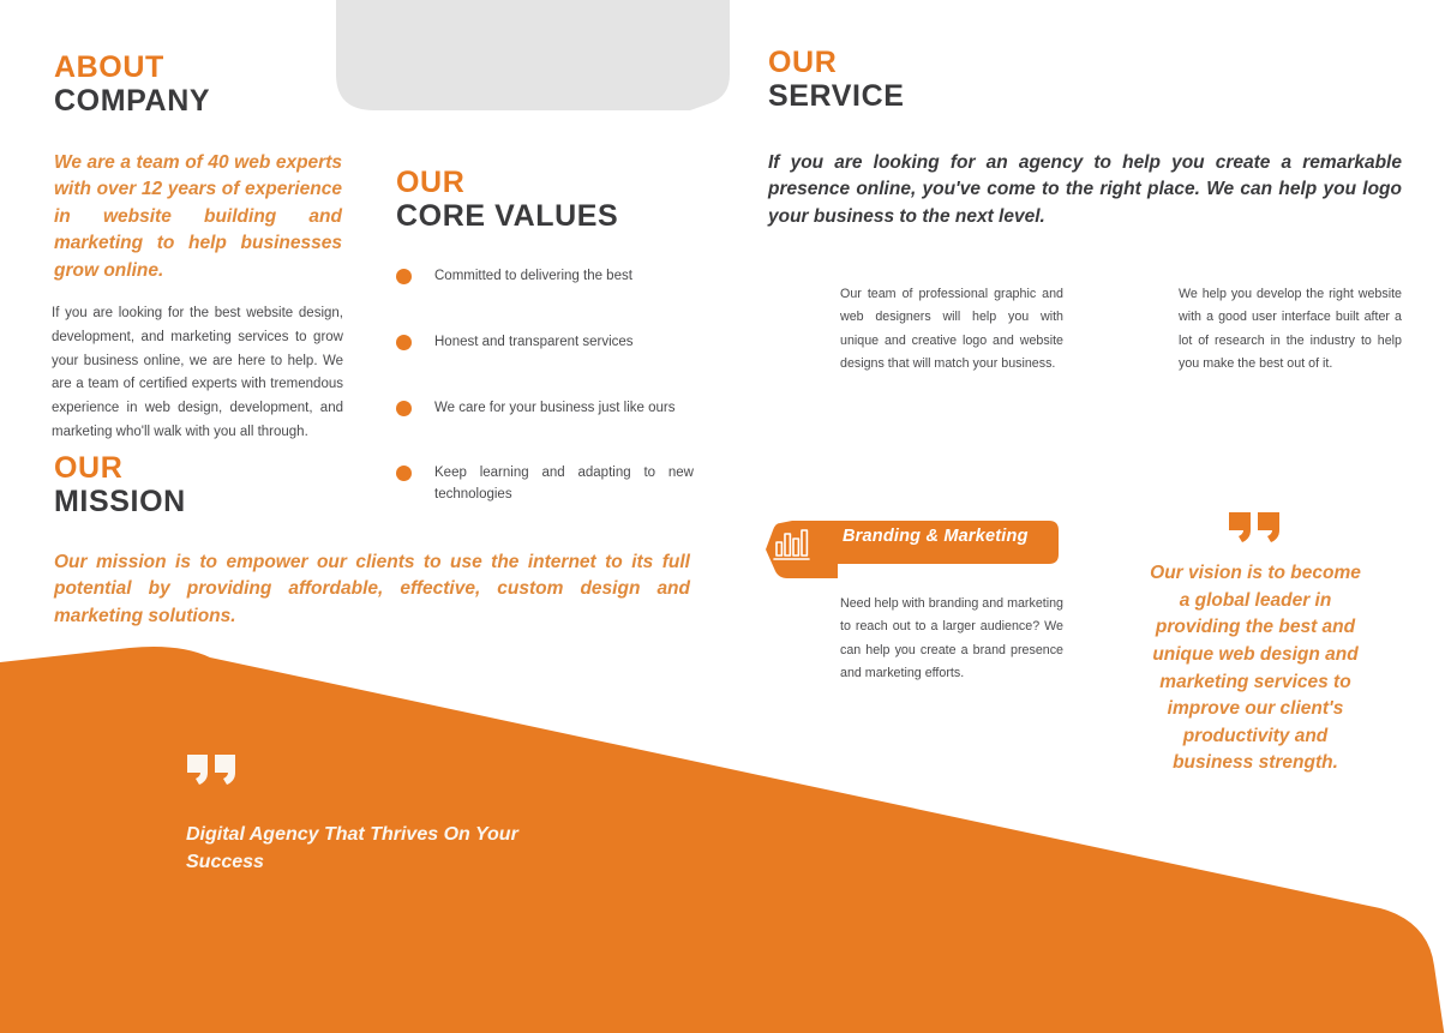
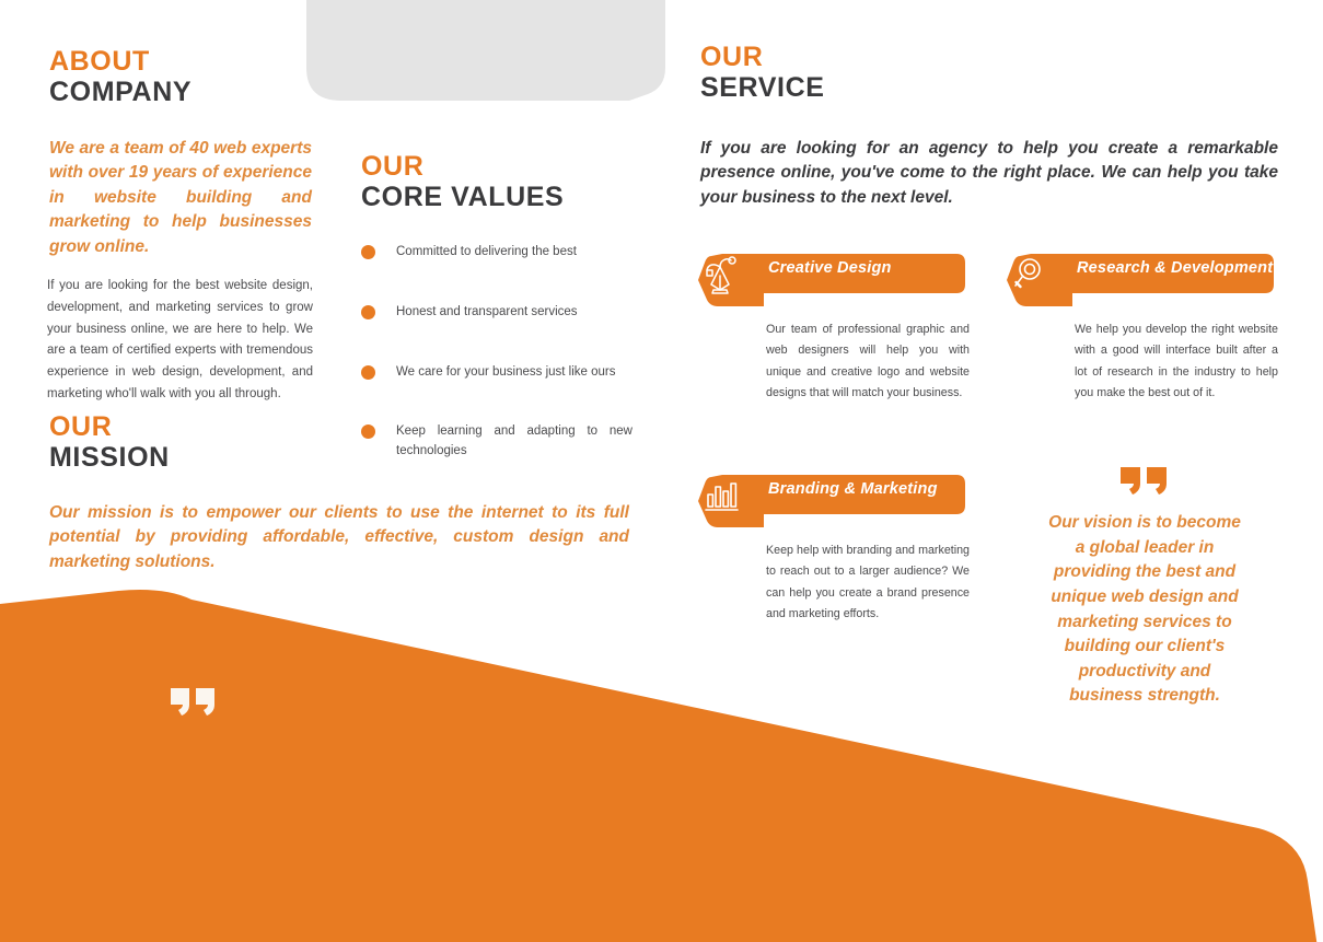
  ABOUT
  COMPANY
- We are a team of 40 web experts with over 12 years of experience in website building and marketing to help businesses grow online.
+ We are a team of 40 web experts with over 19 years of experience in website building and marketing to help businesses grow online.
  If you are looking for the best website design, development, and marketing services to grow your business online, we are here to help. We are a team of certified experts with tremendous experience in web design, development, and marketing who'll walk with you all through.
  OUR
  MISSION
  Our mission is to empower our clients to use the internet to its full potential by providing affordable, effective, custom design and marketing solutions.
  OUR
  CORE VALUES
  Committed to delivering the best
  Honest and transparent services
  We care for your business just like ours
  Keep learning and adapting to new technologies
  OUR
  SERVICE
- If you are looking for an agency to help you create a remarkable presence online, you've come to the right place. We can help you logo your business to the next level.
+ If you are looking for an agency to help you create a remarkable presence online, you've come to the right place. We can help you take your business to the next level.
+ Creative Design
  Our team of professional graphic and web designers will help you with unique and creative logo and website designs that will match your business.
+ Research & Development
- We help you develop the right website with a good user interface built after a lot of research in the industry to help you make the best out of it.
+ We help you develop the right website with a good will interface built after a lot of research in the industry to help you make the best out of it.
  Branding & Marketing
- Need help with branding and marketing to reach out to a larger audience? We can help you create a brand presence and marketing efforts.
+ Keep help with branding and marketing to reach out to a larger audience? We can help you create a brand presence and marketing efforts.
- Our vision is to become a global leader in providing the best and unique web design and marketing services to improve our client's productivity and business strength.
+ Our vision is to become a global leader in providing the best and unique web design and marketing services to building our client's productivity and business strength.
- Digital Agency That Thrives On Your Success
